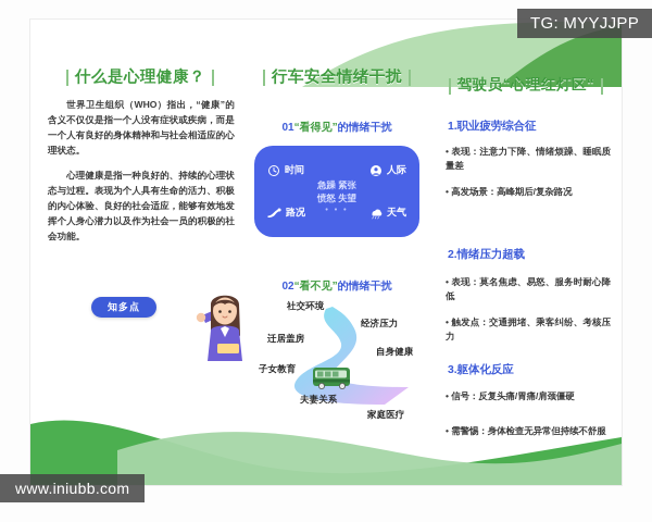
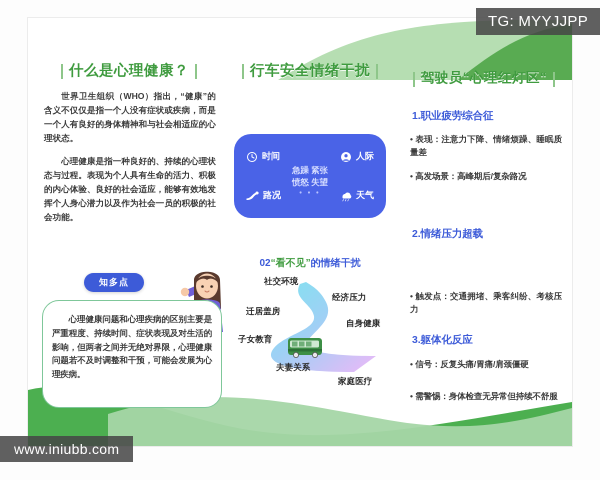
  什么是心理健康？
  世界卫生组织（WHO）指出，“健康”的含义不仅仅是指一个人没有症状或疾病，而是一个人有良好的身体精神和与社会相适应的心理状态。
  心理健康是指一种良好的、持续的心理状态与过程。表现为个人具有生命的活力、积极的内心体验、良好的社会适应，能够有效地发挥个人身心潜力以及作为社会一员的积极的社会功能。
  知多点
+ 心理健康问题和心理疾病的区别主要是严重程度、持续时间、症状表现及对生活的影响，但两者之间并无绝对界限，心理健康问题若不及时调整和干预，可能会发展为心理疾病。
  行车安全情绪干扰
- 01“看得见”的情绪干扰
  时间
  人际
  路况
  天气
  急躁 紧张
  愤怒 失望
  02“看不见”的情绪干扰
  社交环境
  经济压力
  迁居盖房
  自身健康
  子女教育
  夫妻关系
  家庭医疗
  驾驶员“心理红灯区“
  1.职业疲劳综合征
  表现：注意力下降、情绪烦躁、睡眠质量差
  高发场景：高峰期后/复杂路况
  2.情绪压力超载
- 表现：莫名焦虑、易怒、服务时耐心降低
  触发点：交通拥堵、乘客纠纷、考核压力
  3.躯体化反应
  信号：反复头痛/胃痛/肩颈僵硬
  需警惕：身体检查无异常但持续不舒服
  TG: MYYJJPP
  www.iniubb.com
